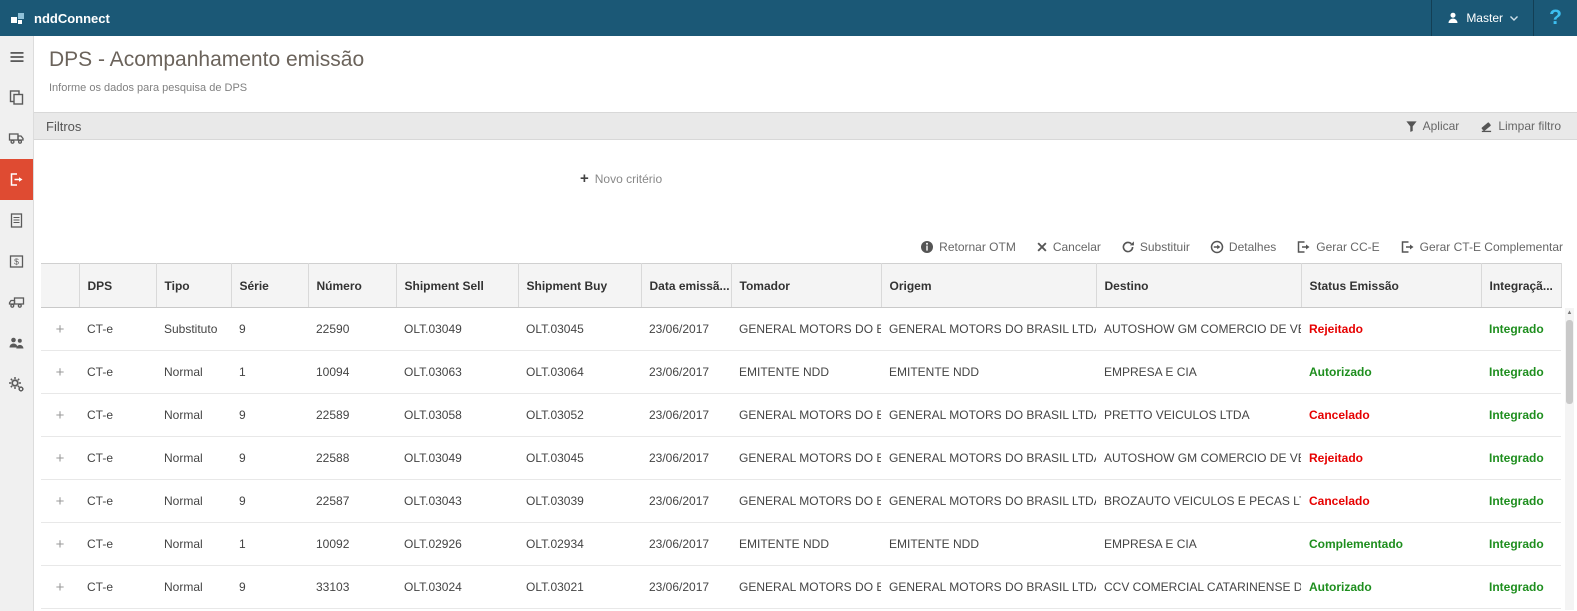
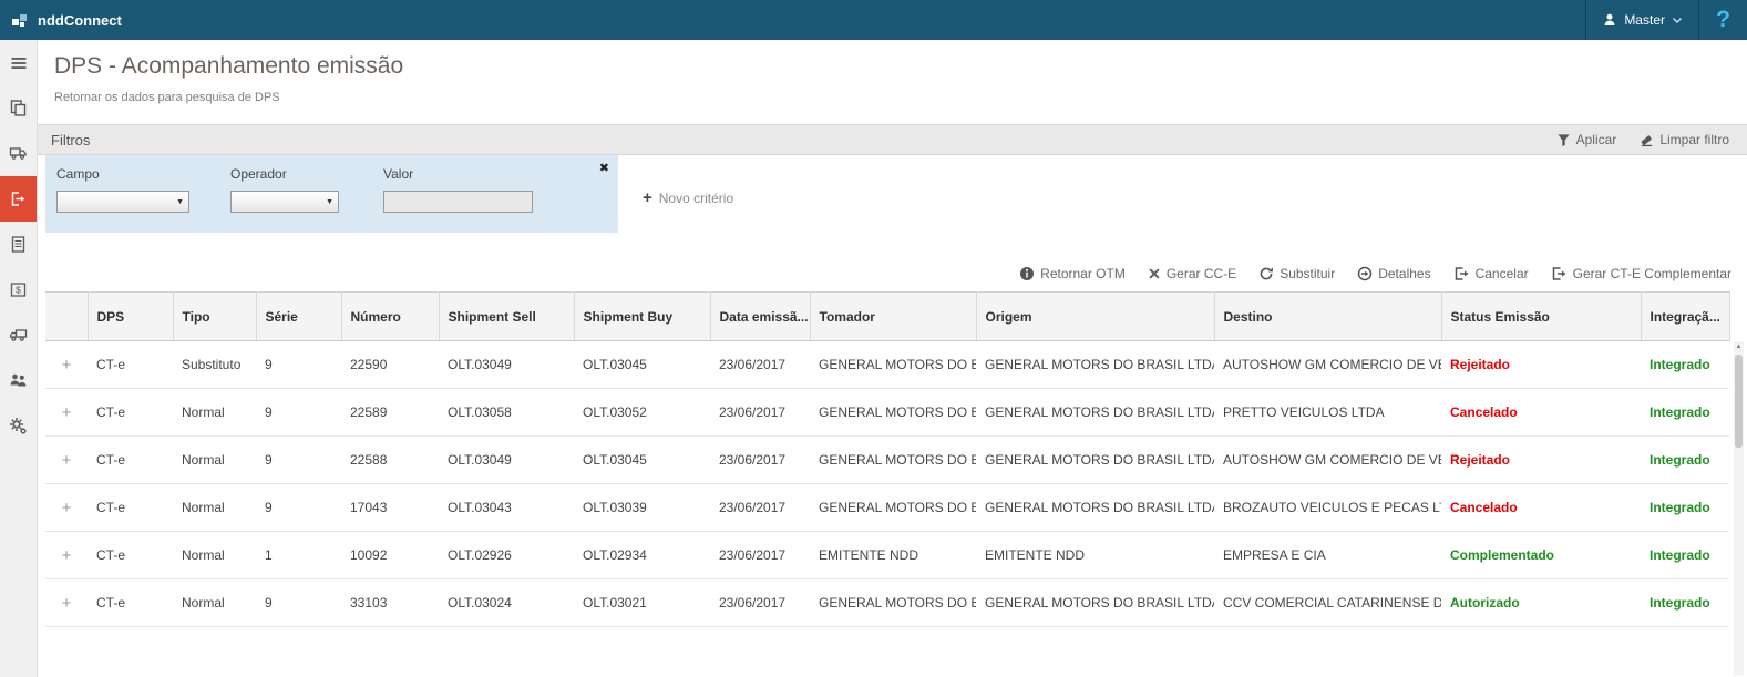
  nddConnect
  Master
  ?
  $
  DPS - Acompanhamento emissão
- Informe os dados para pesquisa de DPS
+ Retornar os dados para pesquisa de DPS
  Filtros
  Aplicar
  Limpar filtro
+ Campo
+ Operador
+ Valor
+ ✖
  +
  Novo critério
  Retornar OTM
- Cancelar
+ Gerar CC-E
  Substituir
  Detalhes
- Gerar CC-E
+ Cancelar
  Gerar CT-E Complementar
  	DPS	Tipo	Série	Número	Shipment Sell	Shipment Buy	Data emissã...	Tomador	Origem	Destino	Status Emissão	Integraçã...
  +	CT-e	Substituto	9	22590	OLT.03049	OLT.03045	23/06/2017	GENERAL MOTORS DO B	GENERAL MOTORS DO BRASIL LTD	AUTOSHOW GM COMERCIO DE V	Rejeitado	Integrado
- +	CT-e	Normal	1	10094	OLT.03063	OLT.03064	23/06/2017	EMITENTE NDD	EMITENTE NDD	EMPRESA E CIA	Autorizado	Integrado
  +	CT-e	Normal	9	22589	OLT.03058	OLT.03052	23/06/2017	GENERAL MOTORS DO B	GENERAL MOTORS DO BRASIL LTD	PRETTO VEICULOS LTDA	Cancelado	Integrado
  +	CT-e	Normal	9	22588	OLT.03049	OLT.03045	23/06/2017	GENERAL MOTORS DO B	GENERAL MOTORS DO BRASIL LTD	AUTOSHOW GM COMERCIO DE V	Rejeitado	Integrado
- +	CT-e	Normal	9	22587	OLT.03043	OLT.03039	23/06/2017	GENERAL MOTORS DO B	GENERAL MOTORS DO BRASIL LTD	BROZAUTO VEICULOS E PECAS L	Cancelado	Integrado
+ +	CT-e	Normal	9	17043	OLT.03043	OLT.03039	23/06/2017	GENERAL MOTORS DO B	GENERAL MOTORS DO BRASIL LTD	BROZAUTO VEICULOS E PECAS L	Cancelado	Integrado
  +	CT-e	Normal	1	10092	OLT.02926	OLT.02934	23/06/2017	EMITENTE NDD	EMITENTE NDD	EMPRESA E CIA	Complementado	Integrado
  +	CT-e	Normal	9	33103	OLT.03024	OLT.03021	23/06/2017	GENERAL MOTORS DO B	GENERAL MOTORS DO BRASIL LTD	CCV COMERCIAL CATARINENSE D	Autorizado	Integrado
